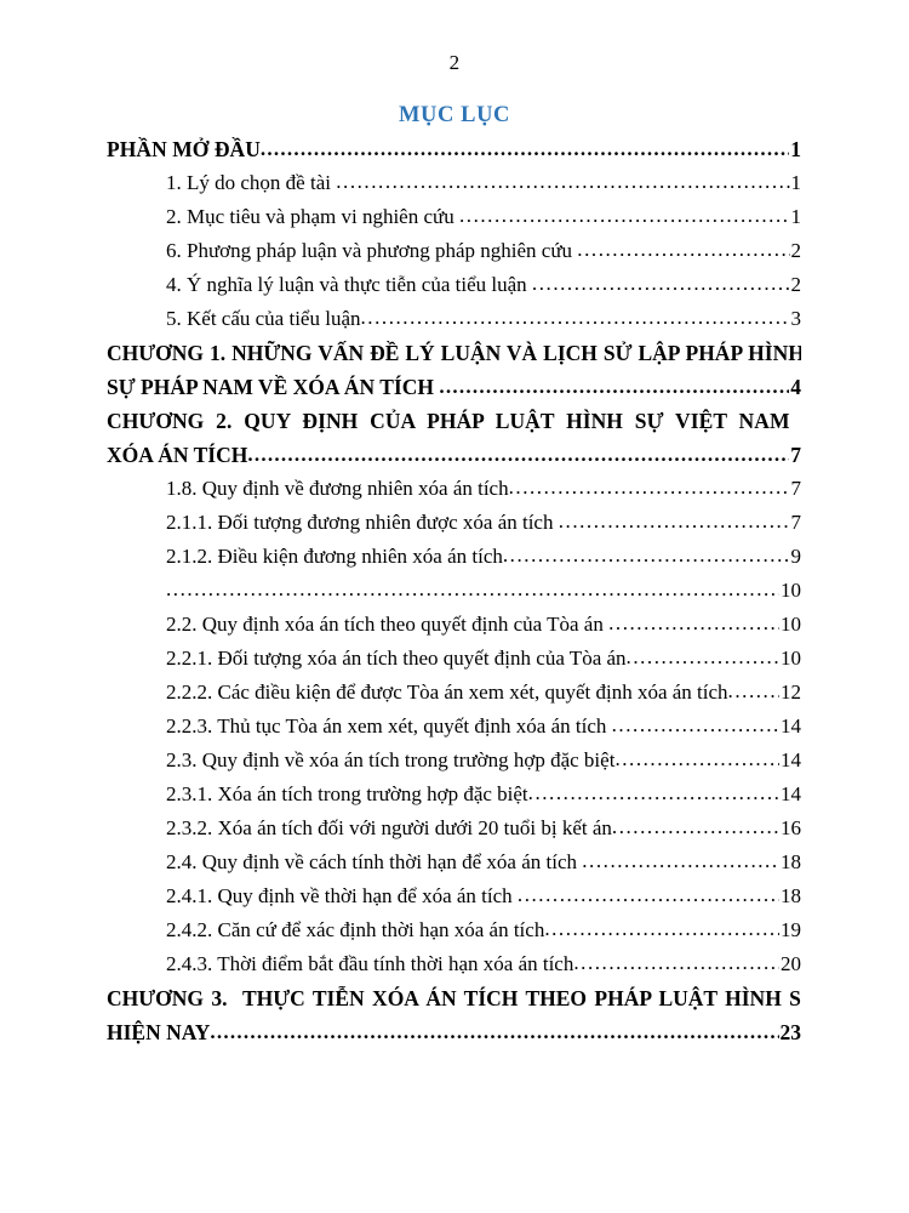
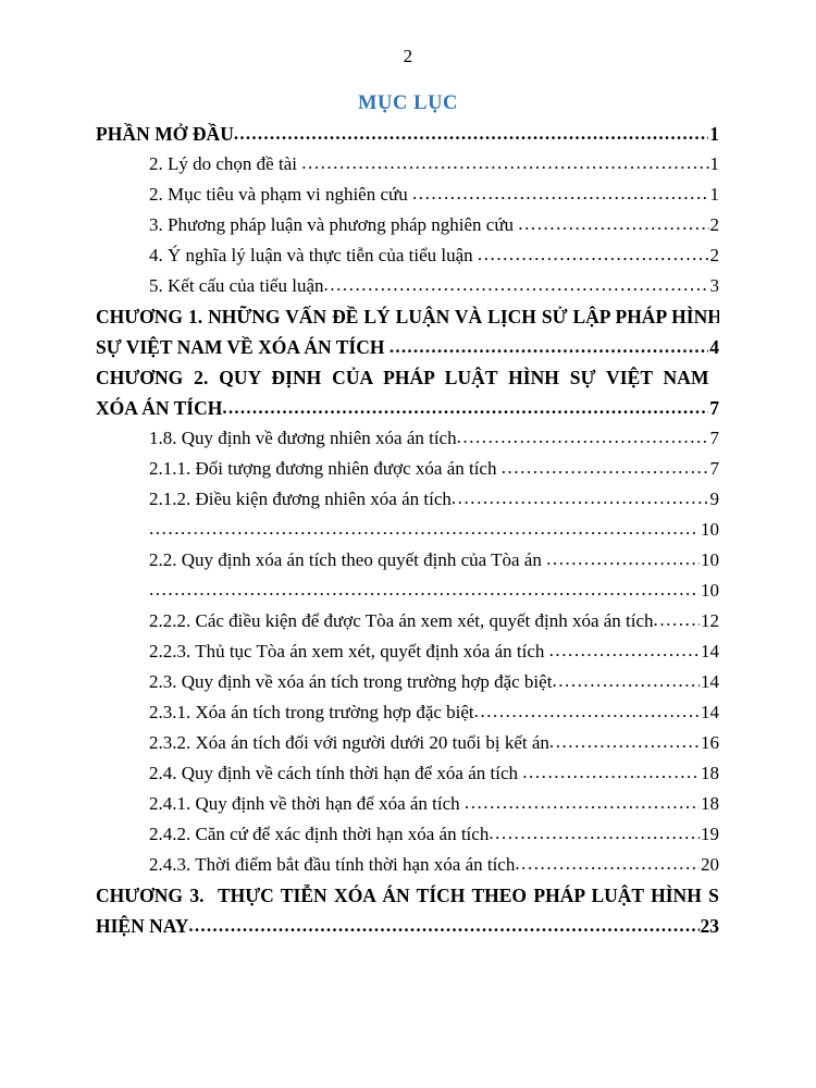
  2
  MỤC LỤC
  PHẦN MỞ ĐẦU
  1
- 1. Lý do chọn đề tài
+ 2. Lý do chọn đề tài
  1
  2. Mục tiêu và phạm vi nghiên cứu
  1
- 6. Phương pháp luận và phương pháp nghiên cứu
+ 3. Phương pháp luận và phương pháp nghiên cứu
  2
  4. Ý nghĩa lý luận và thực tiễn của tiểu luận
  2
  5. Kết cấu của tiểu luận
  3
  CHƯƠNG 1. NHỮNG VẤN ĐỀ LÝ LUẬN VÀ LỊCH SỬ LẬP PHÁP HÌNH
- SỰ PHÁP NAM VỀ XÓA ÁN TÍCH
+ SỰ VIỆT NAM VỀ XÓA ÁN TÍCH
  4
  CHƯƠNG 2. QUY ĐỊNH CỦA PHÁP LUẬT HÌNH SỰ VIỆT NAM
  XÓA ÁN TÍCH
  7
  1.8. Quy định về đương nhiên xóa án tích
  7
  2.1.1. Đối tượng đương nhiên được xóa án tích
  7
  2.1.2. Điều kiện đương nhiên xóa án tích
  9
  10
  2.2. Quy định xóa án tích theo quyết định của Tòa án
  10
- 2.2.1. Đối tượng xóa án tích theo quyết định của Tòa án
  10
  2.2.2. Các điều kiện để được Tòa án xem xét, quyết định xóa án tích
  12
  2.2.3. Thủ tục Tòa án xem xét, quyết định xóa án tích
  14
  2.3. Quy định về xóa án tích trong trường hợp đặc biệt
  14
  2.3.1. Xóa án tích trong trường hợp đặc biệt
  14
  2.3.2. Xóa án tích đối với người dưới 20 tuổi bị kết án
  16
  2.4. Quy định về cách tính thời hạn để xóa án tích
  18
  2.4.1. Quy định về thời hạn để xóa án tích
  18
  2.4.2. Căn cứ để xác định thời hạn xóa án tích
  19
  2.4.3. Thời điểm bắt đầu tính thời hạn xóa án tích
  20
  CHƯƠNG 3. THỰC TIỄN XÓA ÁN TÍCH THEO PHÁP LUẬT HÌNH S
  HIỆN NAY
  23
